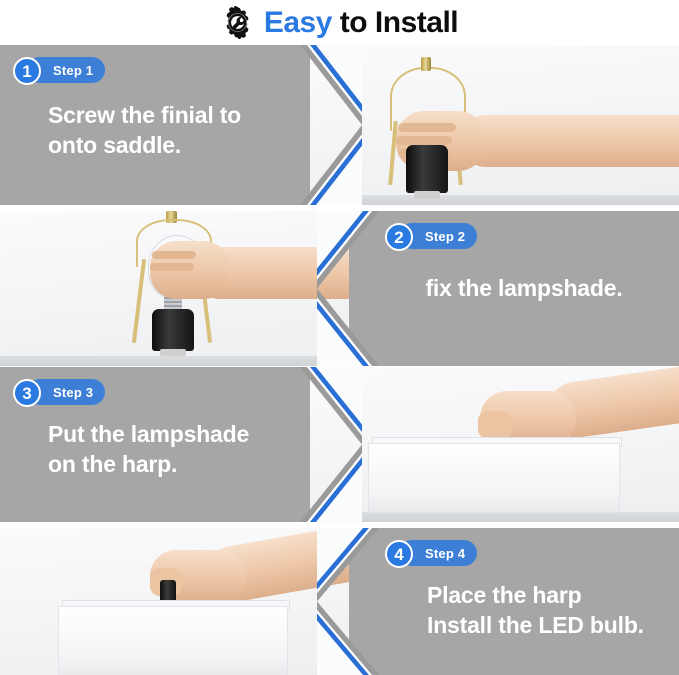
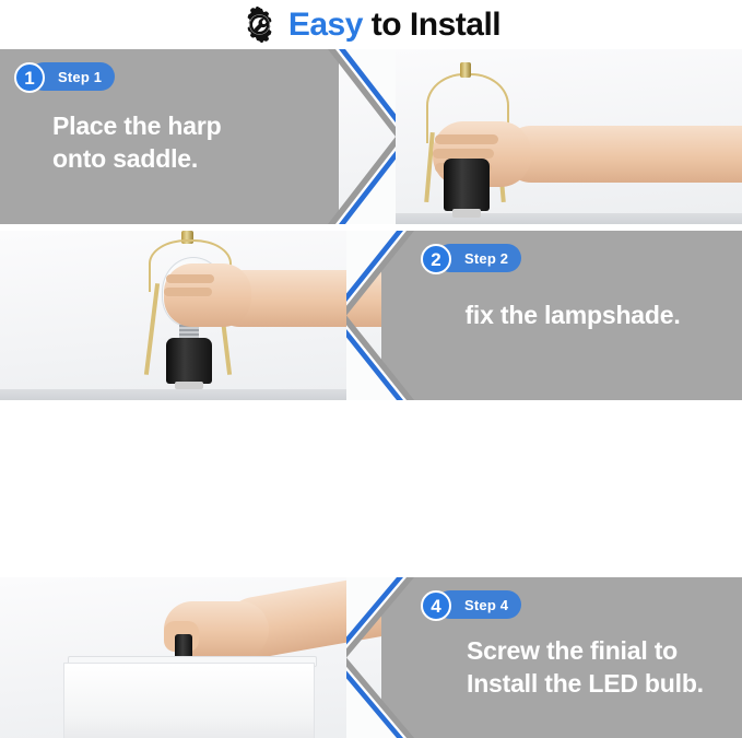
  Easy to Install
  Step 1
  1
- Screw the finial to
+ Place the harp
  onto saddle.
  Step 2
  2
  fix the lampshade.
- Step 3
- 3
- Put the lampshade
- on the harp.
  Step 4
  4
- Place the harp
+ Screw the finial to
  Install the LED bulb.
